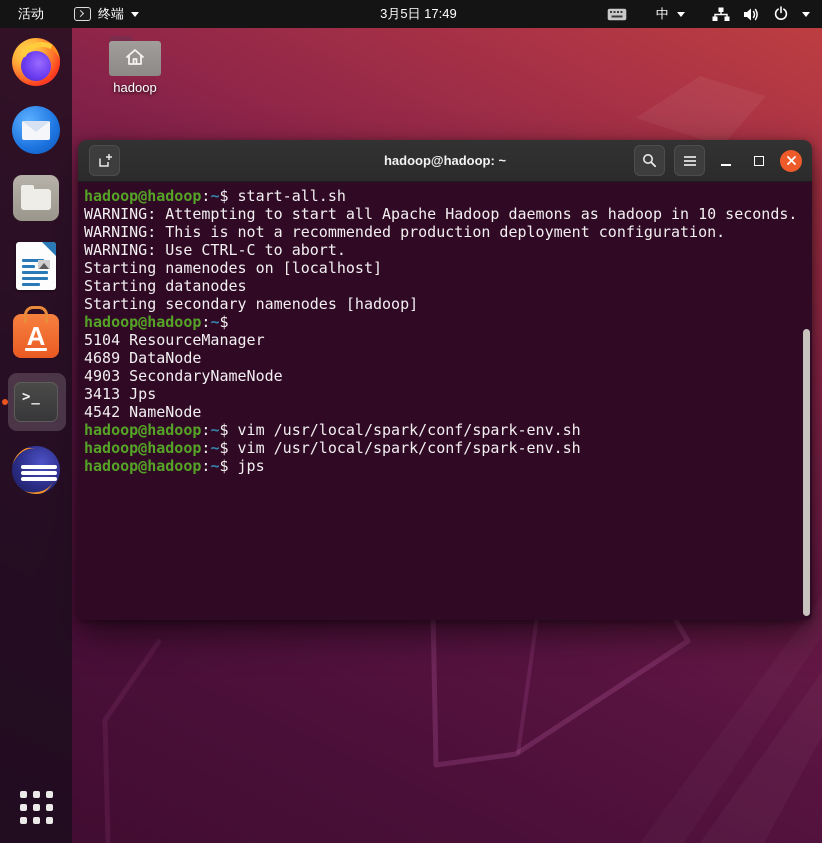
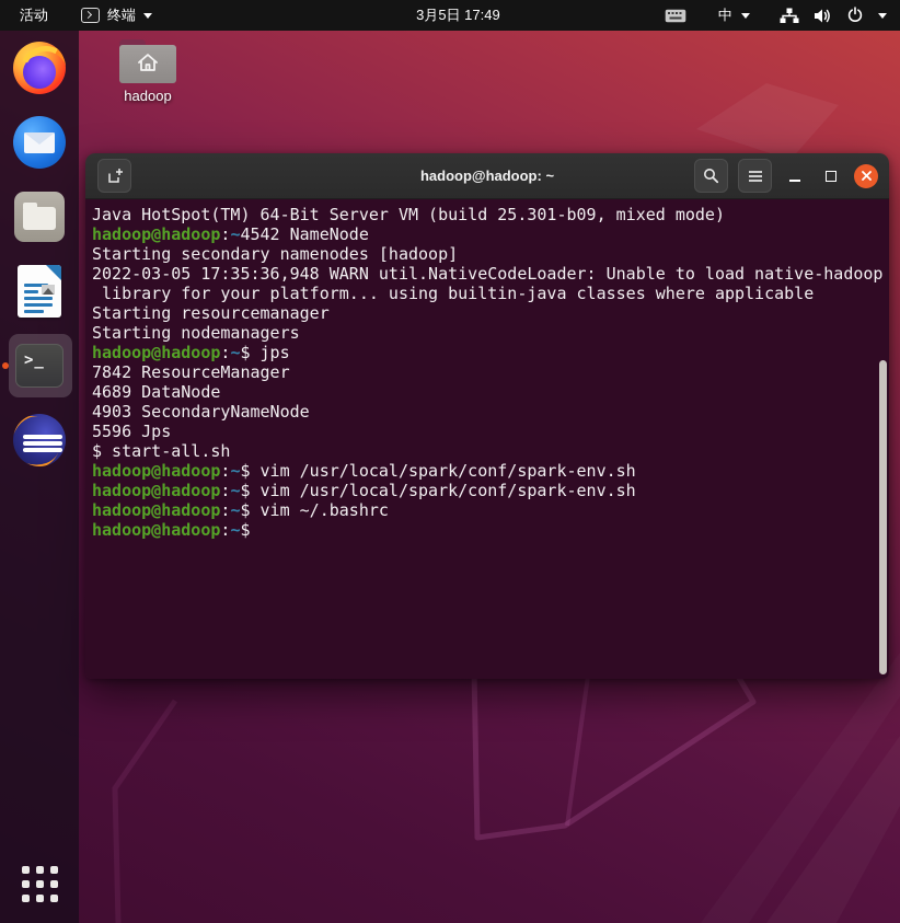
  活动
  终端
  3月5日 17:49
  中
- A
  >_
  hadoop
  hadoop@hadoop: ~
+ Java HotSpot(TM) 64-Bit Server VM (build 25.301-b09, mixed mode)
- hadoop@hadoop:~$ start-all.sh
+ hadoop@hadoop:~4542 NameNode
- WARNING: Attempting to start all Apache Hadoop daemons as hadoop in 10 seconds.
- WARNING: This is not a recommended production deployment configuration.
- WARNING: Use CTRL-C to abort.
- Starting namenodes on [localhost]
- Starting datanodes
  Starting secondary namenodes [hadoop]
+ 2022-03-05 17:35:36,948 WARN util.NativeCodeLoader: Unable to load native-hadoop
+ library for your platform... using builtin-java classes where applicable
+ Starting resourcemanager
+ Starting nodemanagers
- hadoop@hadoop:~$
+ hadoop@hadoop:~$ jps
- 5104 ResourceManager
+ 7842 ResourceManager
  4689 DataNode
  4903 SecondaryNameNode
- 3413 Jps
+ 5596 Jps
- 4542 NameNode
+ $ start-all.sh
  hadoop@hadoop:~$ vim /usr/local/spark/conf/spark-env.sh
  hadoop@hadoop:~$ vim /usr/local/spark/conf/spark-env.sh
+ hadoop@hadoop:~$ vim ~/.bashrc
- hadoop@hadoop:~$ jps
+ hadoop@hadoop:~$
